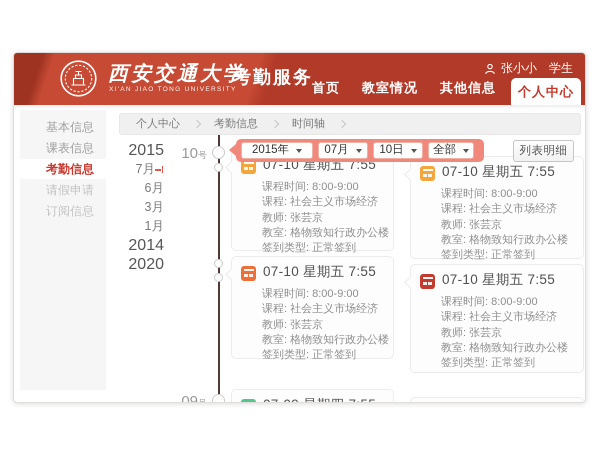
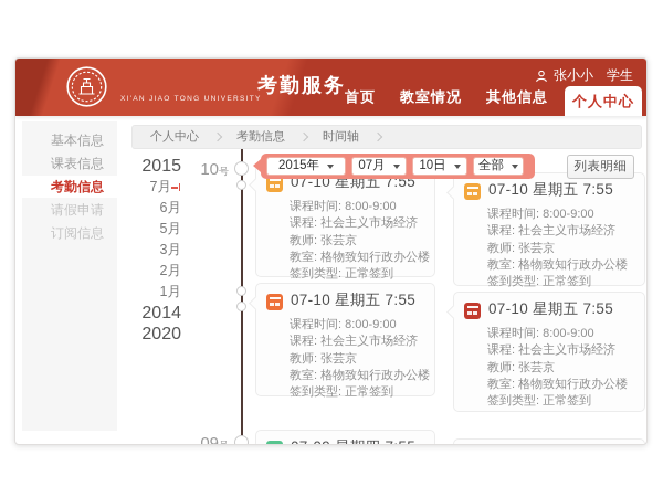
- 西安交通大学
  考勤服务
  张小小
  学生
  首页
  教室情况
  其他信息
  个人中心
  基本信息
  课表信息
  考勤信息
  请假申请
  订阅信息
  个人中心
  考勤信息
  时间轴
  2015
  7月
  6月
+ 5月
  3月
+ 2月
  1月
  2014
  2020
  10号
  07-10 星期五 7:55
  课程时间: 8:00-9:00
  课程: 社会主义市场经济
  教师: 张芸京
  教室: 格物致知行政办公楼
  签到类型: 正常签到
  07-10 星期五 7:55
  课程时间: 8:00-9:00
  课程: 社会主义市场经济
  教师: 张芸京
  教室: 格物致知行政办公楼
  签到类型: 正常签到
  07-10 星期五 7:55
  课程时间: 8:00-9:00
  课程: 社会主义市场经济
  教师: 张芸京
  教室: 格物致知行政办公楼
  签到类型: 正常签到
  07-10 星期五 7:55
  课程时间: 8:00-9:00
  课程: 社会主义市场经济
  教师: 张芸京
  教室: 格物致知行政办公楼
  签到类型: 正常签到
  2015年
  07月
  10日
  全部
  列表明细
